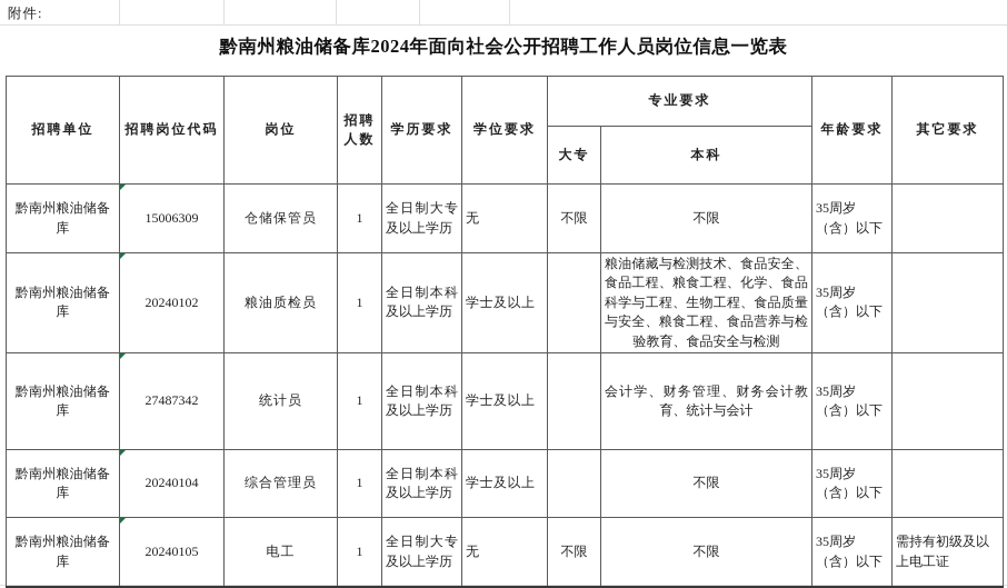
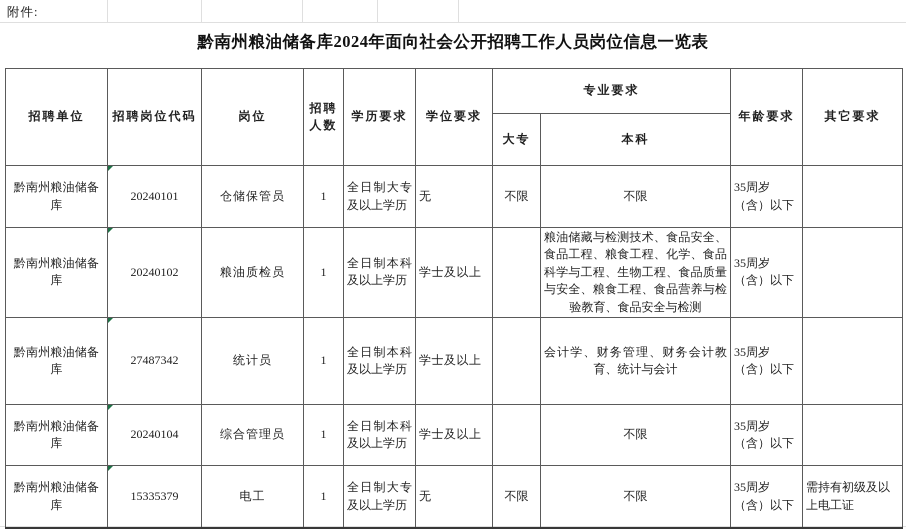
  附件:
  黔南州粮油储备库2024年面向社会公开招聘工作人员岗位信息一览表
  招聘单位	招聘岗位代码	岗位	招聘人数	学历要求	学位要求	专业要求	年龄要求	其它要求
  大专	本科
- 黔南州粮油储备库	15006309	仓储保管员	1	全日制大专及以上学历	无	不限	不限	35周岁（含）以下
+ 黔南州粮油储备库	20240101	仓储保管员	1	全日制大专及以上学历	无	不限	不限	35周岁（含）以下
  黔南州粮油储备库	20240102	粮油质检员	1	全日制本科及以上学历	学士及以上		粮油储藏与检测技术、食品安全、食品工程、粮食工程、化学、食品科学与工程、生物工程、食品质量与安全、粮食工程、食品营养与检验教育、食品安全与检测	35周岁（含）以下
  黔南州粮油储备库	27487342	统计员	1	全日制本科及以上学历	学士及以上		会计学、财务管理、财务会计教育、统计与会计	35周岁（含）以下
  黔南州粮油储备库	20240104	综合管理员	1	全日制本科及以上学历	学士及以上		不限	35周岁（含）以下
- 黔南州粮油储备库	20240105	电工	1	全日制大专及以上学历	无	不限	不限	35周岁（含）以下	需持有初级及以上电工证
+ 黔南州粮油储备库	15335379	电工	1	全日制大专及以上学历	无	不限	不限	35周岁（含）以下	需持有初级及以上电工证
